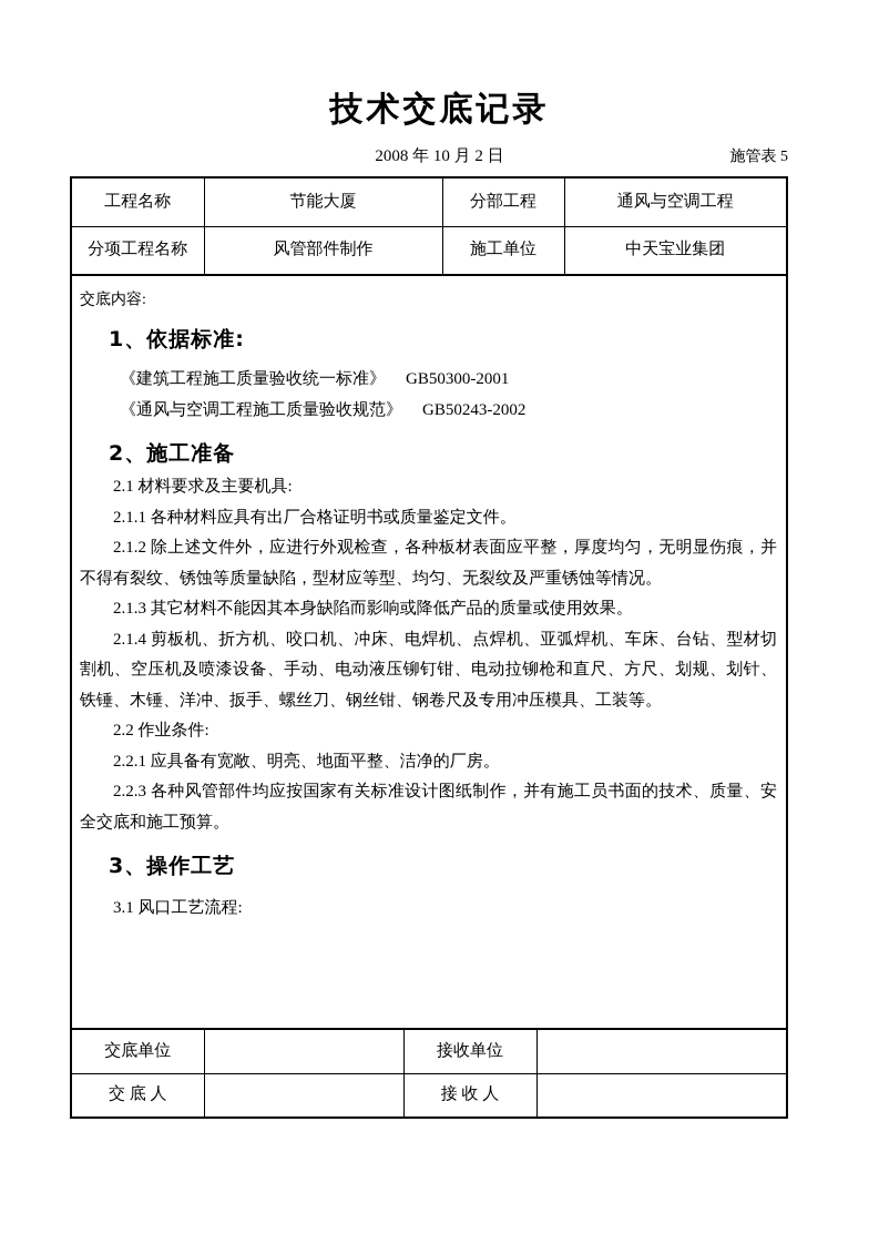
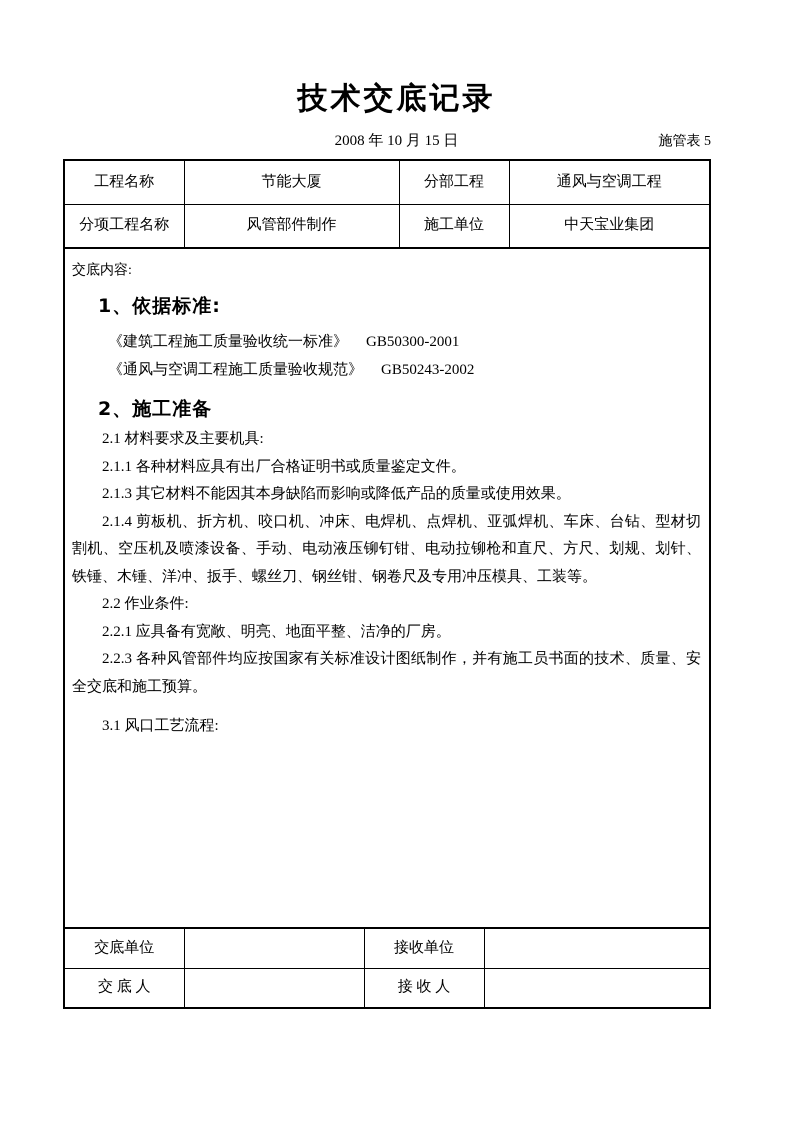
  技术交底记录
- 2008 年 10 月 2 日
+ 2008 年 10 月 15 日
  施管表 5
  工程名称	节能大厦	分部工程	通风与空调工程
  分项工程名称	风管部件制作	施工单位	中天宝业集团
  交底内容:
  1、依据标准:
  《建筑工程施工质量验收统一标准》 GB50300-2001
  《通风与空调工程施工质量验收规范》 GB50243-2002
  2、施工准备
  2.1 材料要求及主要机具:
  2.1.1 各种材料应具有出厂合格证明书或质量鉴定文件。
- 2.1.2 除上述文件外，应进行外观检查，各种板材表面应平整，厚度均匀，无明显伤痕，并不得有裂纹、锈蚀等质量缺陷，型材应等型、均匀、无裂纹及严重锈蚀等情况。
  2.1.3 其它材料不能因其本身缺陷而影响或降低产品的质量或使用效果。
  2.1.4 剪板机、折方机、咬口机、冲床、电焊机、点焊机、亚弧焊机、车床、台钻、型材切割机、空压机及喷漆设备、手动、电动液压铆钉钳、电动拉铆枪和直尺、方尺、划规、划针、铁锤、木锤、洋冲、扳手、螺丝刀、钢丝钳、钢卷尺及专用冲压模具、工装等。
  2.2 作业条件:
  2.2.1 应具备有宽敞、明亮、地面平整、洁净的厂房。
  2.2.3 各种风管部件均应按国家有关标准设计图纸制作，并有施工员书面的技术、质量、安全交底和施工预算。
- 3、操作工艺
  3.1 风口工艺流程:
  交底单位		接收单位
  交 底 人		接 收 人
